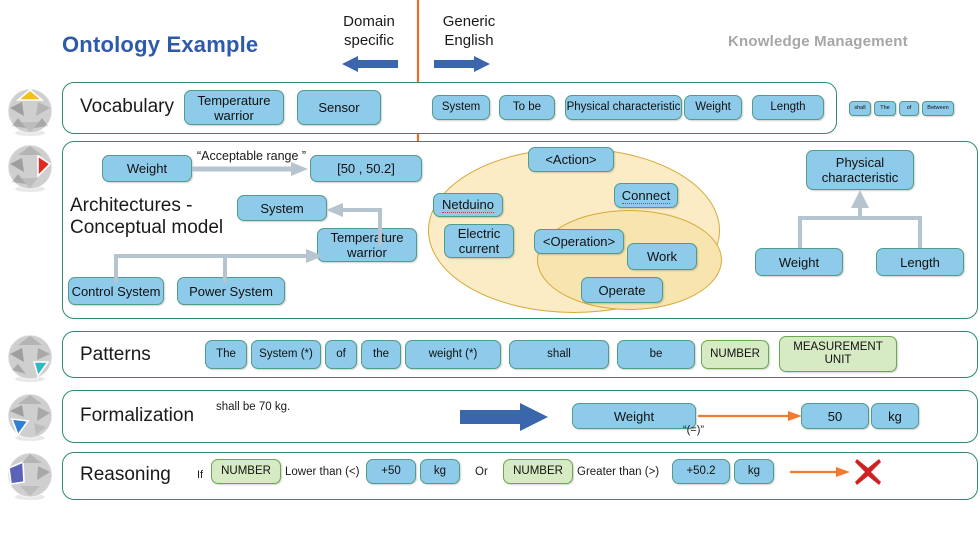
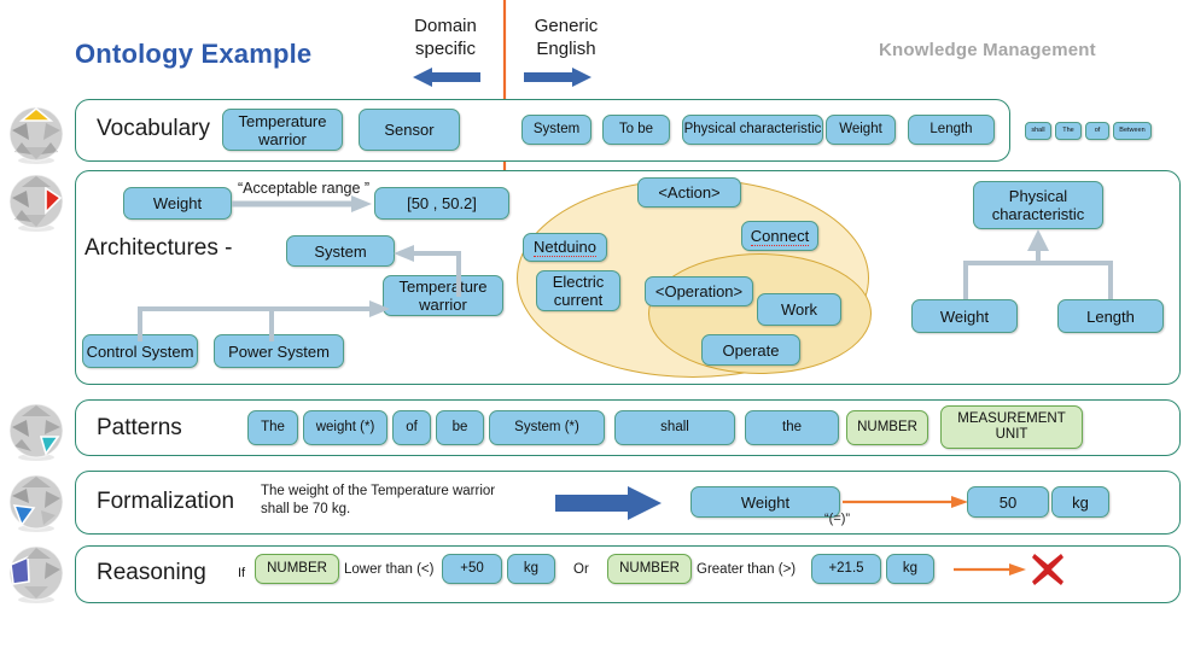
  Ontology Example
  Knowledge Management
  Domain
  specific
  Generic
  English
  Vocabulary
  Temperature warrior
  Sensor
  System
  To be
  Physical characteristic
  Weight
  Length
  Architectures -
- Conceptual model
  Weight
  “Acceptable range ”
  [50 , 50.2]
  System
  Temperature warrior
  Control System
  Power System
  Netduino
  Electric current
  <Action>
  Connect
  <Operation>
  Work
  Operate
  Physical characteristic
  Weight
  Length
  Patterns
  The
- System (*)
+ weight (*)
  of
- the
+ be
- weight (*)
+ System (*)
  shall
- be
+ the
  NUMBER
  MEASUREMENT UNIT
  Formalization
+ The weight of the Temperature warrior
  shall be 70 kg.
  Weight
  “(=)”
  50
  kg
  Reasoning
  If
  NUMBER
  Lower than (<)
  +50
  kg
  Or
  NUMBER
  Greater than (>)
- +50.2
+ +21.5
  kg
